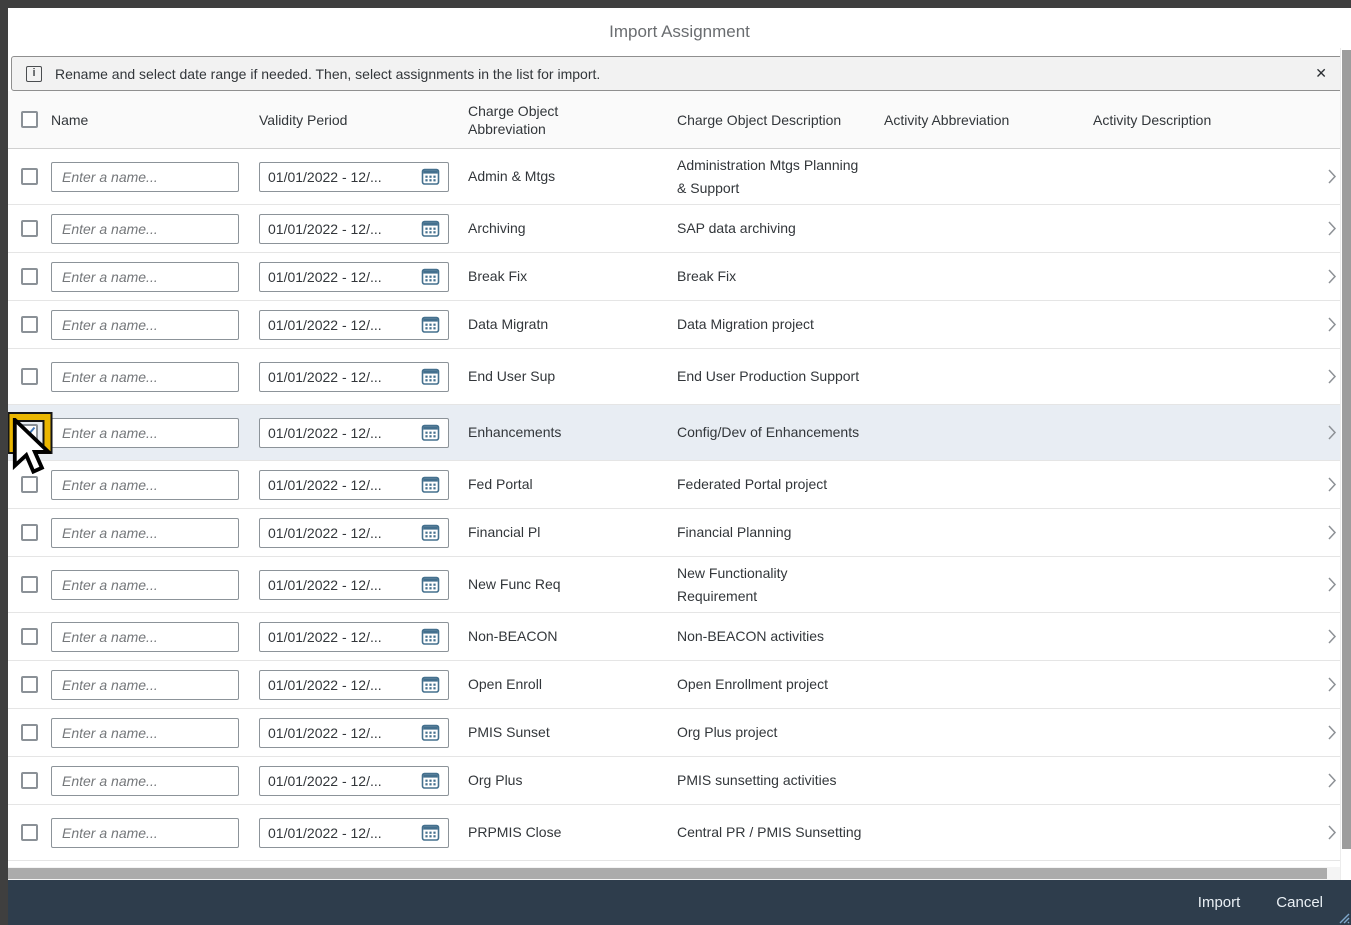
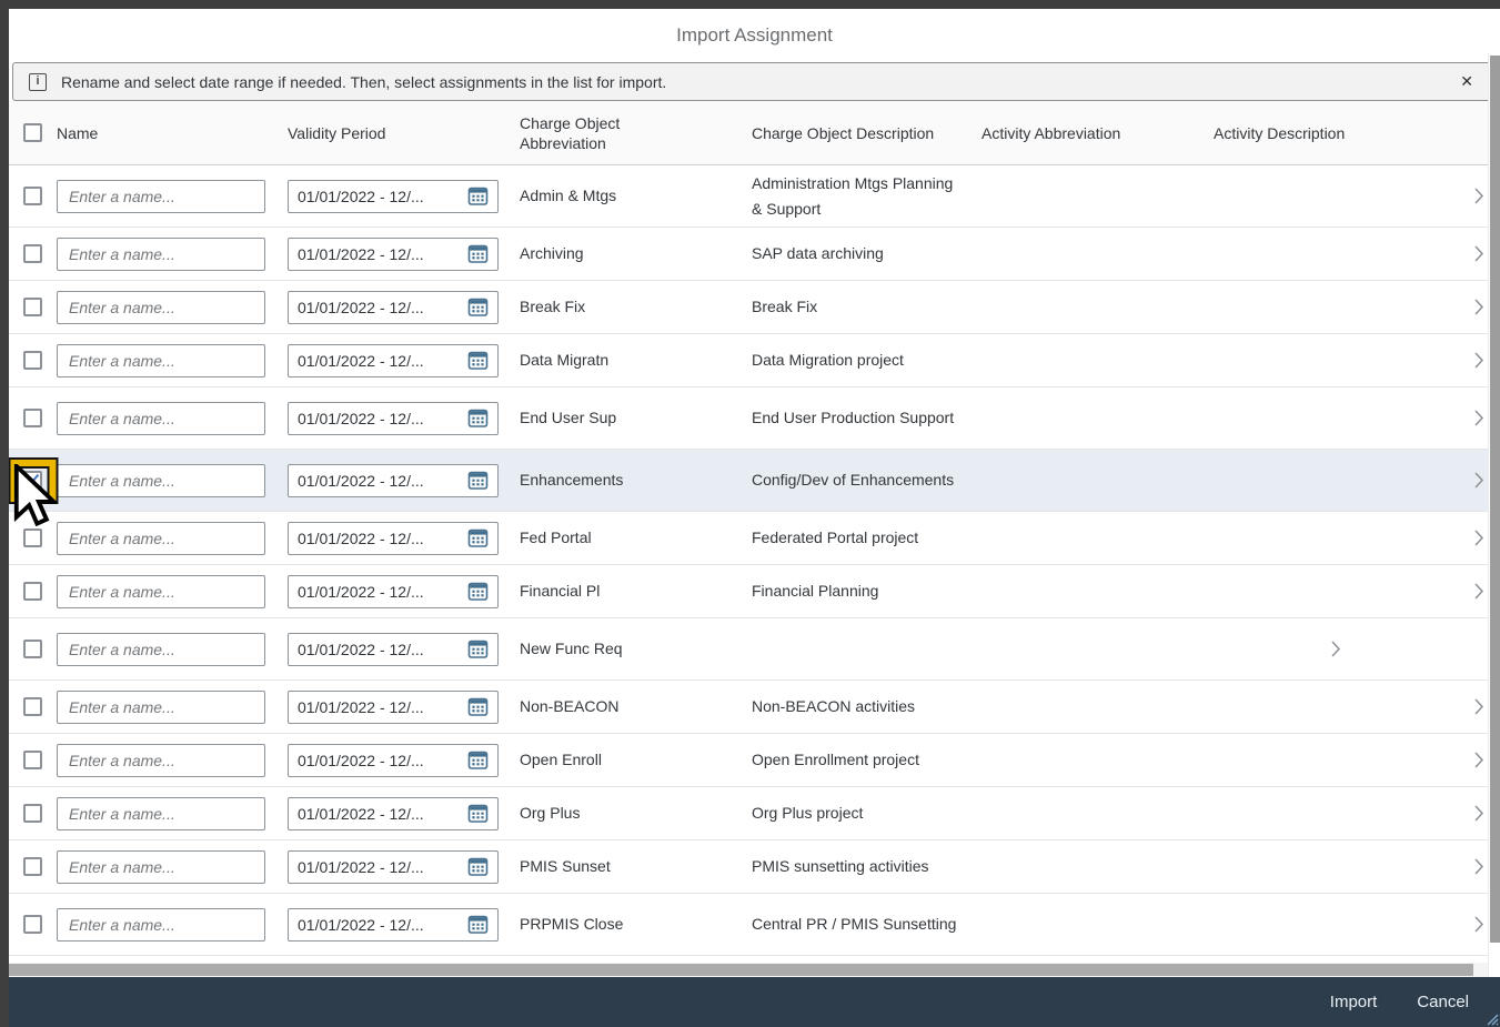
  Import Assignment
  i
  Rename and select date range if needed. Then, select assignments in the list for import.
  ✕
  Name
  Validity Period
  Charge Object Abbreviation
  Charge Object Description
  Activity Abbreviation
  Activity Description
  Enter a name...
  01/01/2022 - 12/...
  Admin & Mtgs
  Administration Mtgs Planning & Support
  Enter a name...
  01/01/2022 - 12/...
  Archiving
  SAP data archiving
  Enter a name...
  01/01/2022 - 12/...
  Break Fix
  Break Fix
  Enter a name...
  01/01/2022 - 12/...
  Data Migratn
  Data Migration project
  Enter a name...
  01/01/2022 - 12/...
  End User Sup
  End User Production Support
  Enter a name...
  01/01/2022 - 12/...
  Enhancements
  Config/Dev of Enhancements
  Enter a name...
  01/01/2022 - 12/...
  Fed Portal
  Federated Portal project
  Enter a name...
  01/01/2022 - 12/...
  Financial Pl
  Financial Planning
  Enter a name...
  01/01/2022 - 12/...
  New Func Req
- New Functionality Requirement
  Enter a name...
  01/01/2022 - 12/...
  Non-BEACON
  Non-BEACON activities
  Enter a name...
  01/01/2022 - 12/...
  Open Enroll
  Open Enrollment project
  Enter a name...
  01/01/2022 - 12/...
- PMIS Sunset
+ Org Plus
  Org Plus project
  Enter a name...
  01/01/2022 - 12/...
- Org Plus
+ PMIS Sunset
  PMIS sunsetting activities
  Enter a name...
  01/01/2022 - 12/...
  PRPMIS Close
  Central PR / PMIS Sunsetting
  Import
  Cancel
